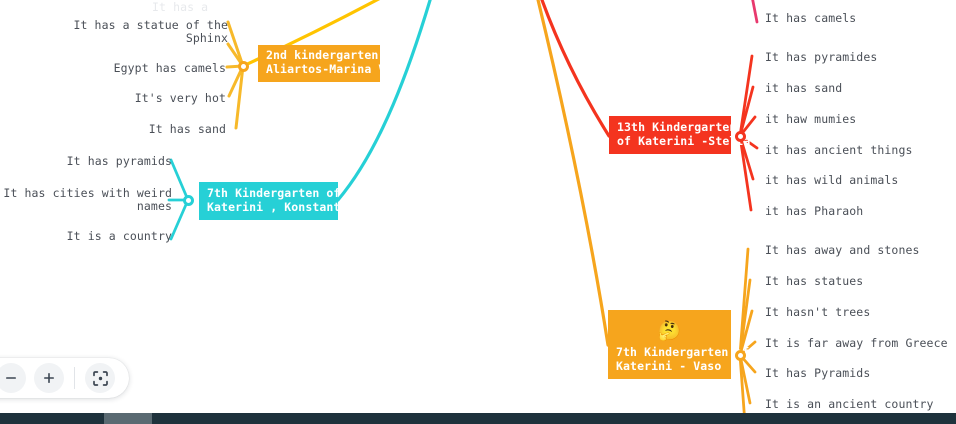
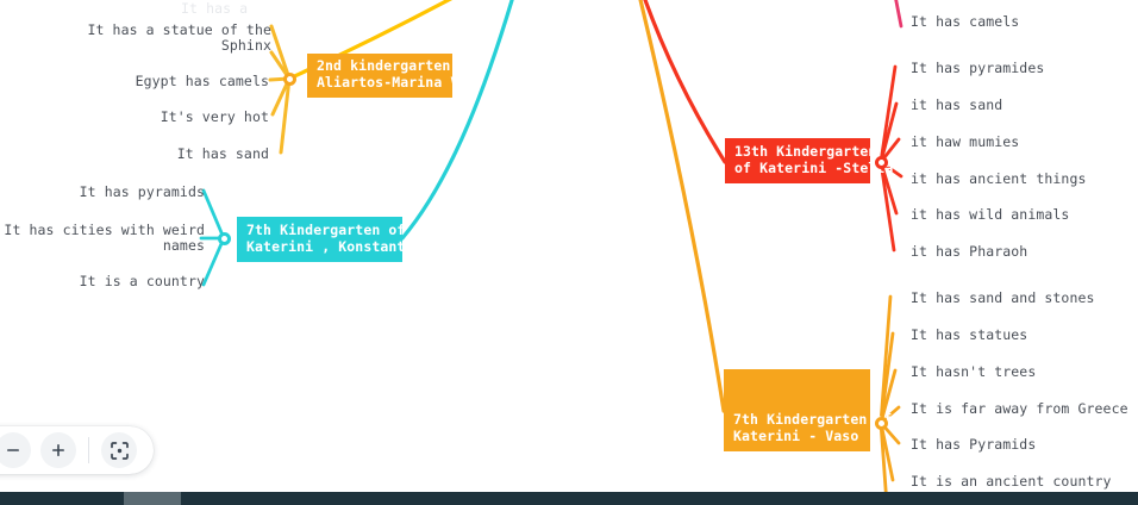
  It has a
  It has a statue of the
  Sphinx
  Egypt has camels
  It's very hot
  It has sand
  It has pyramids
  It has cities with weird
  names
  It is a country
  It has camels
  It has pyramides
  it has sand
  it haw mumies
  it has ancient things
  it has wild animals
  it has Pharaoh
- It has away and stones
+ It has sand and stones
  It has statues
  It hasn't trees
  It is far away from Greece
  It has Pyramids
  It is an ancient country
  2nd kindergarten of
  Aliartos-Marina V.
  7th Kindergarten of
  Katerini , Konstantina
  13th Kindergarten
  of Katerini -Stela
- 🤔
  7th Kindergartenf
  Katerini - Vaso
